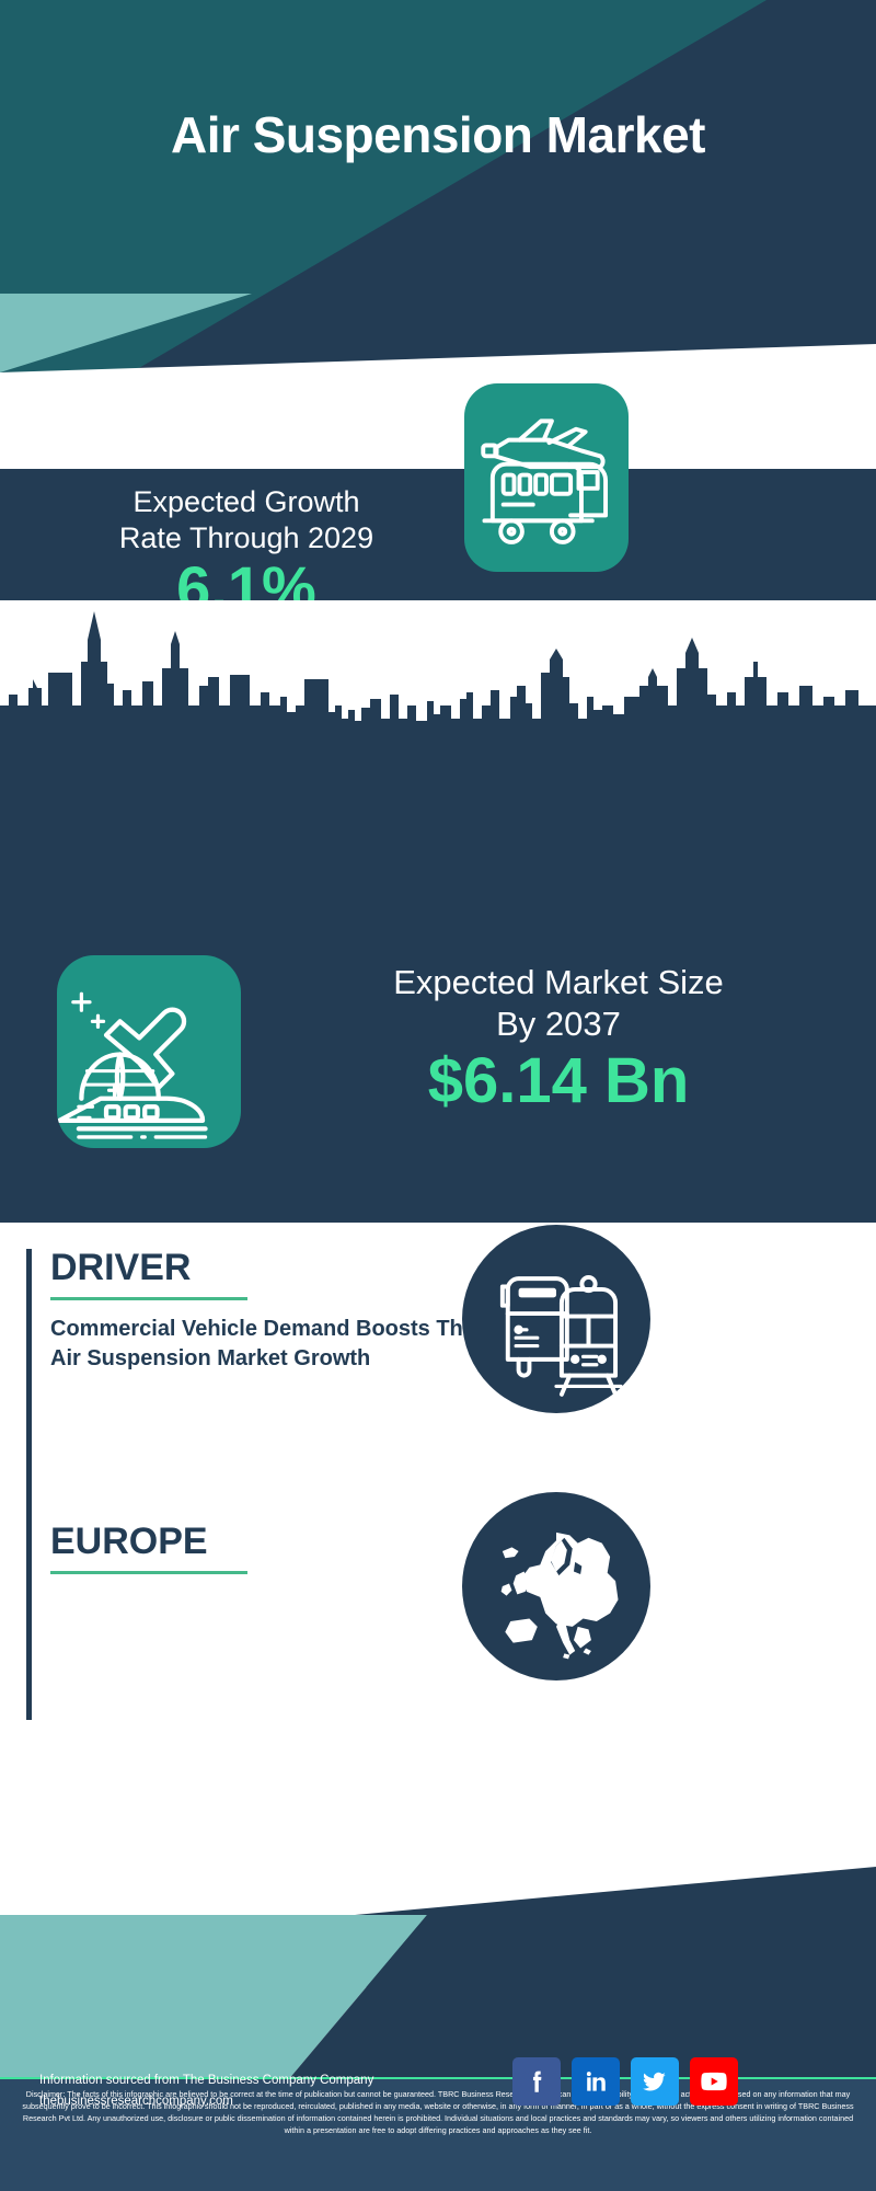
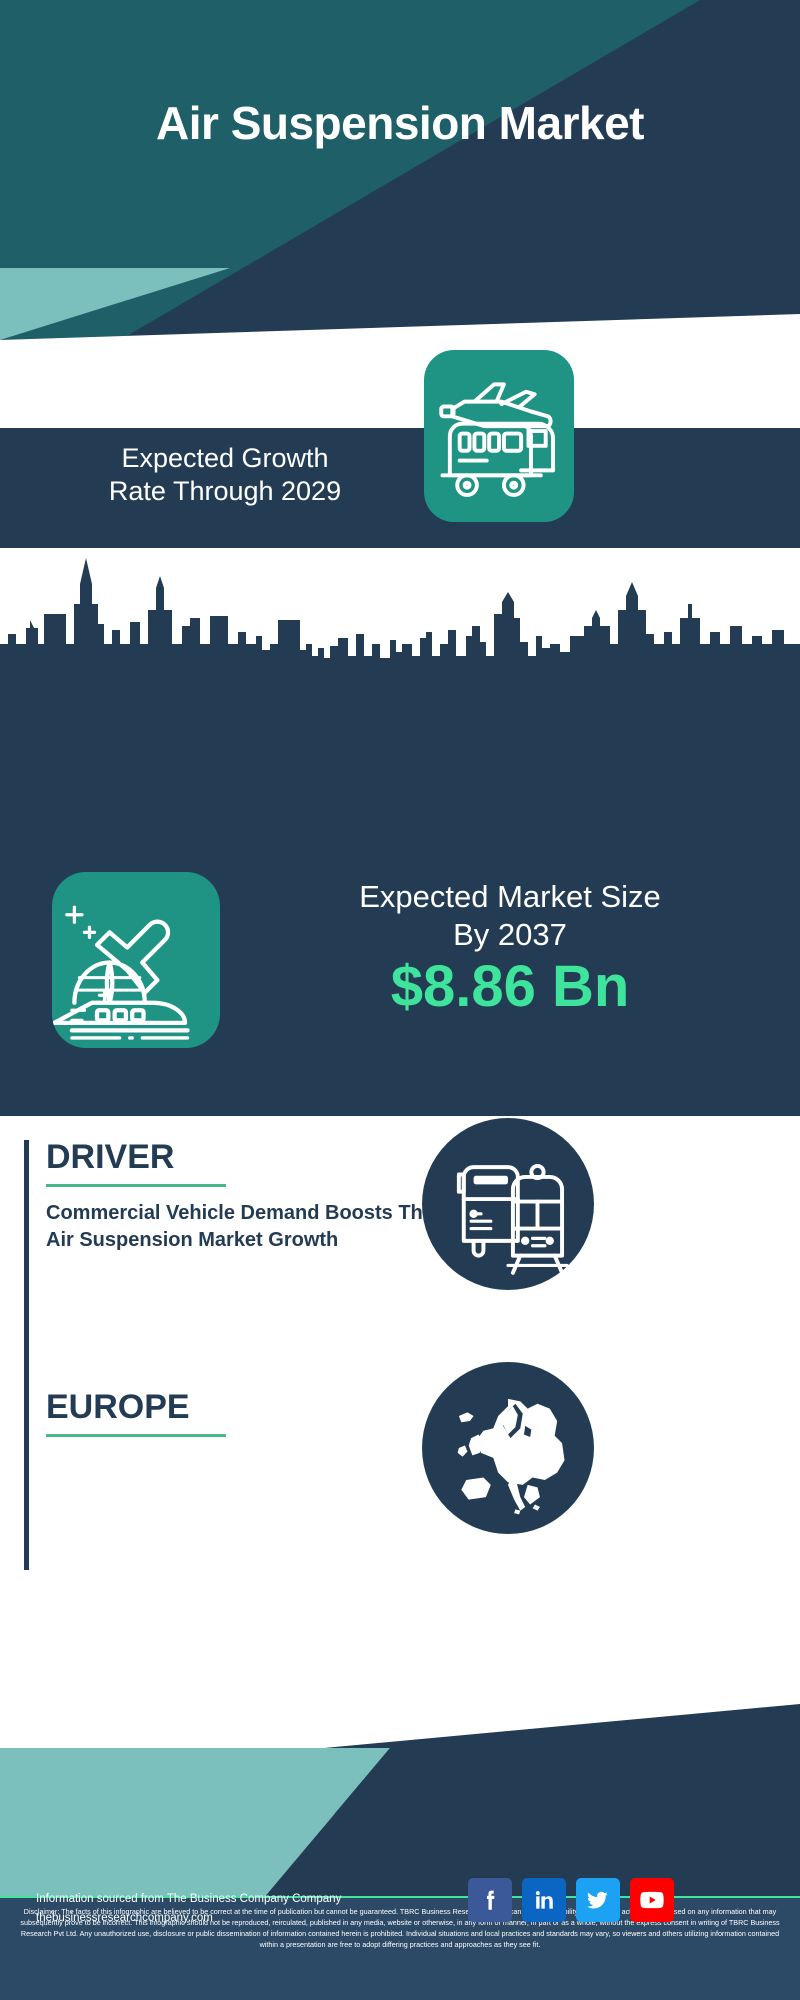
  Air Suspension Market
  Expected Growth
  Rate Through 2029
- 6.1%
  Expected Market Size
  By 2037
- $6.14 Bn
+ $8.86 Bn
  DRIVER
  Commercial Vehicle Demand Boosts Th Air Suspension Market Growth
  EUROPE
  Information sourced from The Business Company Company
  thebusinessresearchcompany.com
  Disclaimer: The facts of this infographic are believed to be correct at the time of publication but cannot be guaranteed. TBRC Business Resanilit acsed on any information that may subsequently prove to be incorrect. This infographic should not be reproduced, reirculated, published in any media, website or otherwise, in any form or manner, in part or as a whole, without the express consent in writing of TBRC Business Research Pvt Ltd. Any unauthorized use, disclosure or public dissemination of information contained herein is prohibited. Individual situations and local practices and standards may vary, so viewers and others utilizing information contained within a presentation are free to adopt differing practices and approaches as they see fit.
